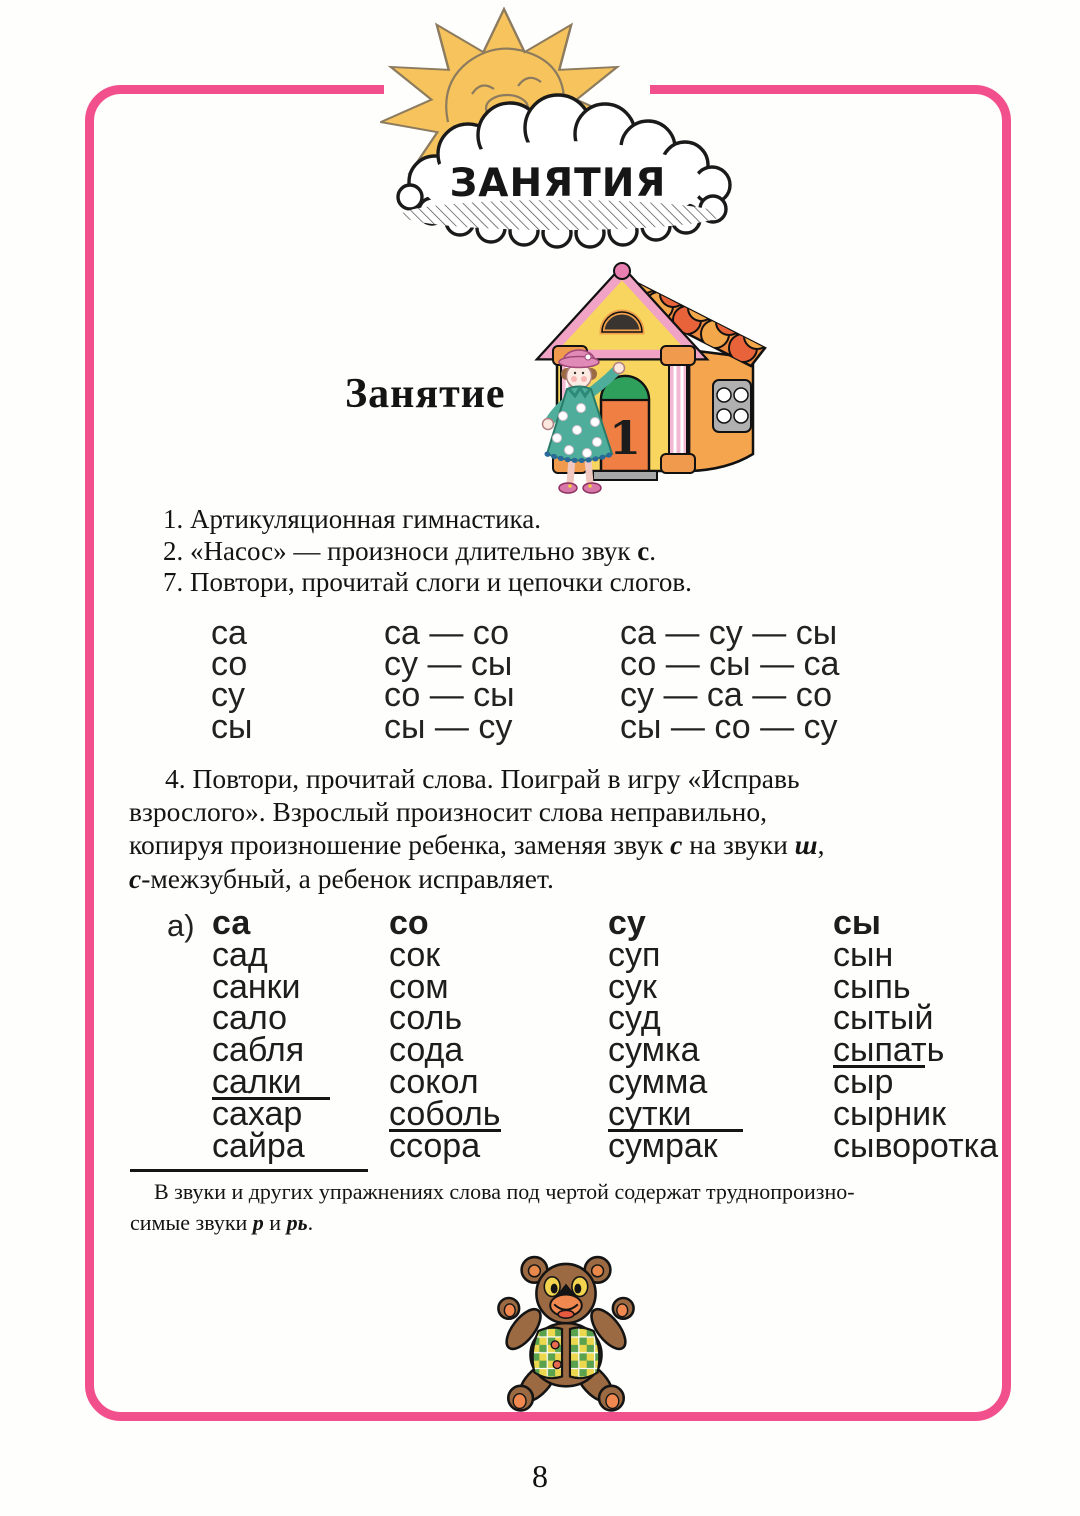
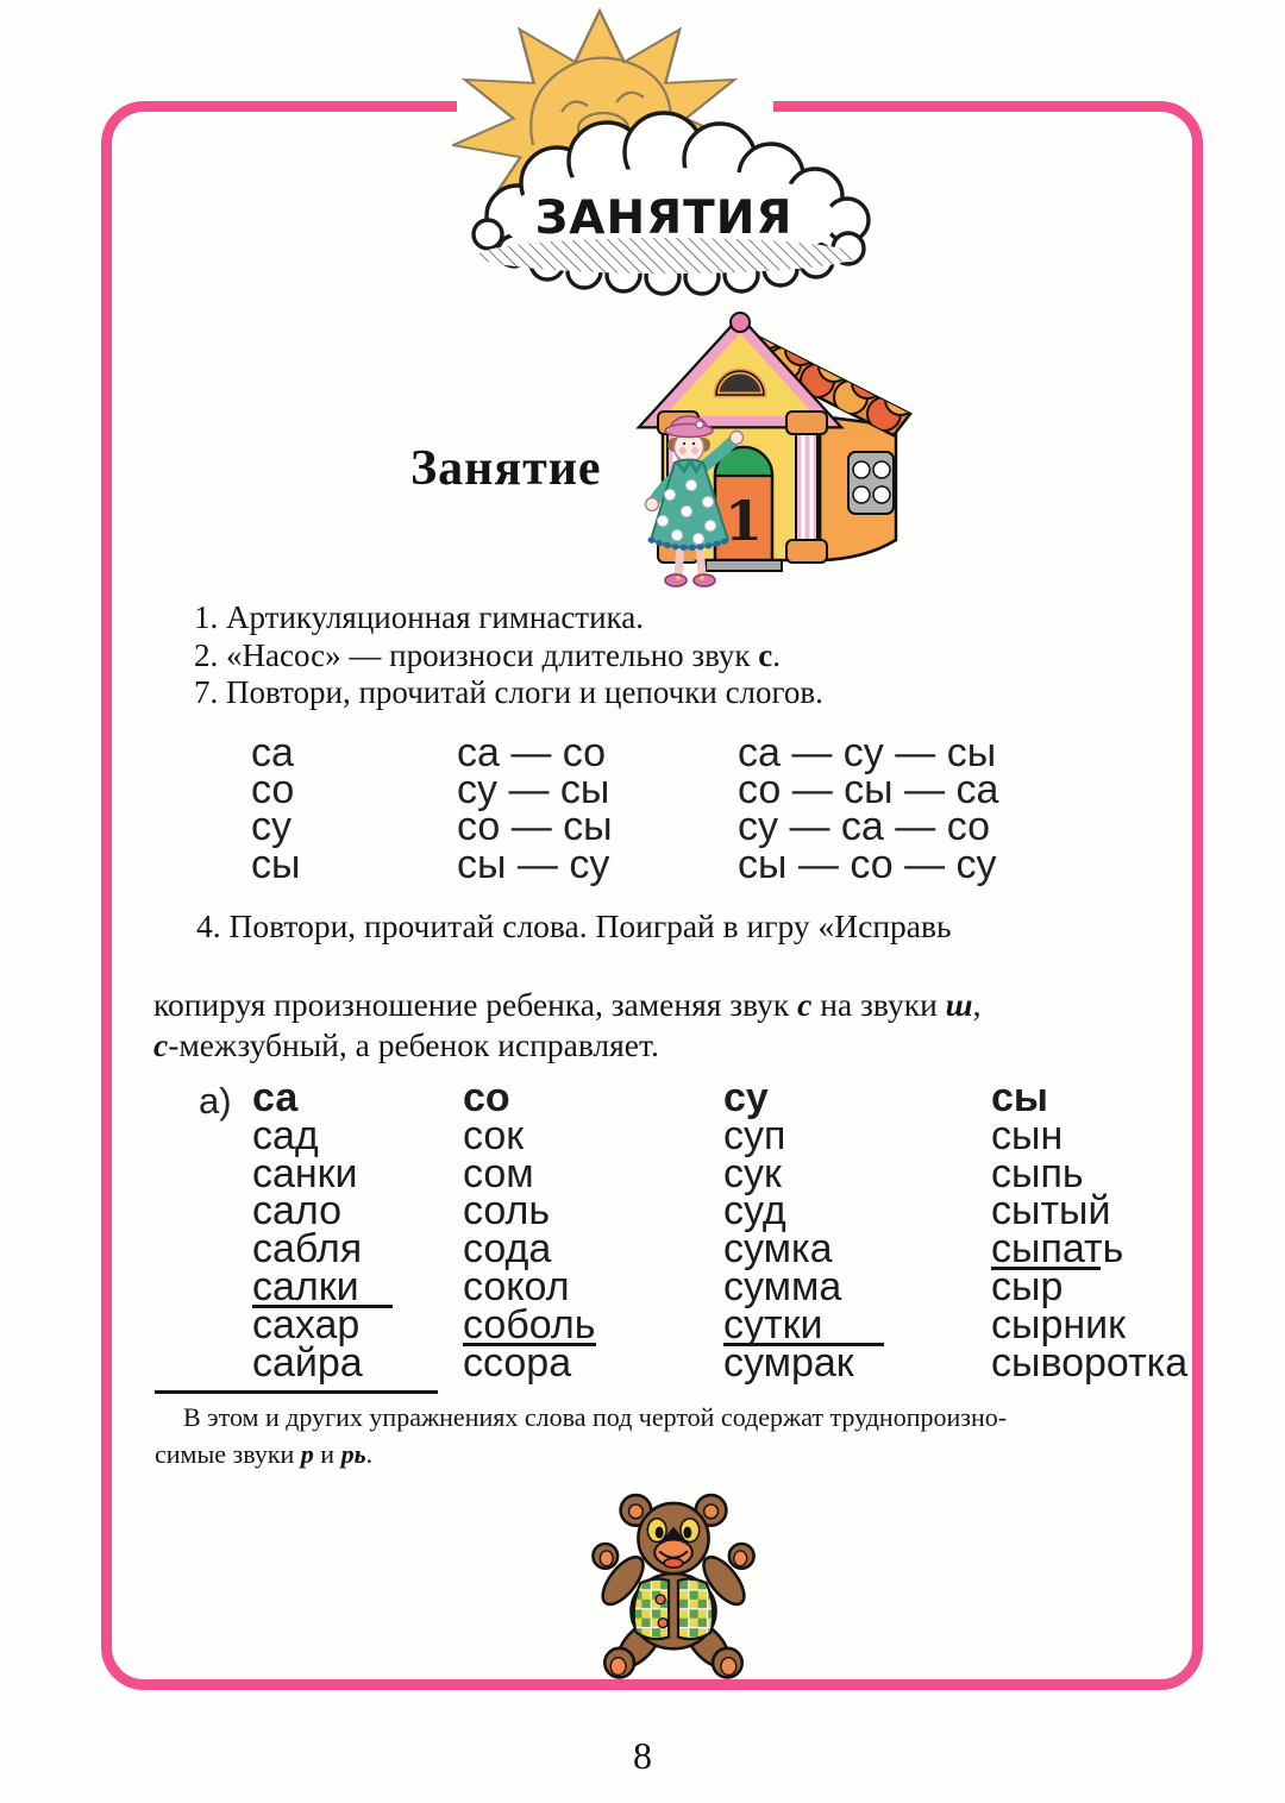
  ЗАНЯТИЯ
  Занятие
  1
  1. Артикуляционная гимнастика.
  2. «Насос» — произноси длительно звук с.
  7. Повтори, прочитай слоги и цепочки слогов.
  са
  со
  су
  сы
  са — со
  су — сы
  со — сы
  сы — су
  са — су — сы
  со — сы — са
  су — са — со
  сы — со — су
  4. Повтори, прочитай слова. Поиграй в игру «Исправь
- взрослого». Взрослый произносит слова неправильно,
  копируя произношение ребенка, заменяя звук с на звуки ш,
  с-межзубный, а ребенок исправляет.
  а)
  са
  сад
  санки
  сало
  сабля
  салки
  сахар
  сайра
  со
  сок
  сом
  соль
  сода
  сокол
  соболь
  ссора
  су
  суп
  сук
  суд
  сумка
  сумма
  сутки
  сумрак
  сы
  сын
  сыпь
  сытый
  сыпать
  сыр
  сырник
  сыворотка
- В звуки и других упражнениях слова под чертой содержат труднопроизно-
+ В этом и других упражнениях слова под чертой содержат труднопроизно-
  симые звуки р и рь.
  8
